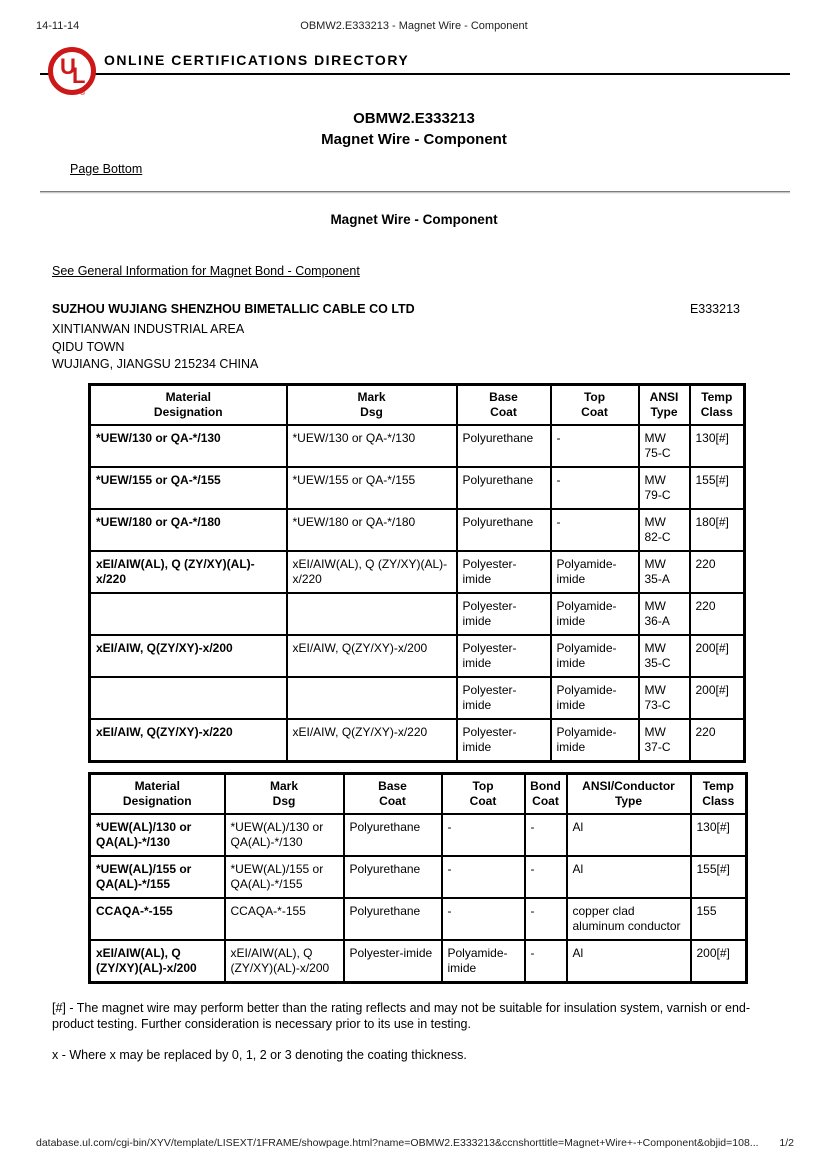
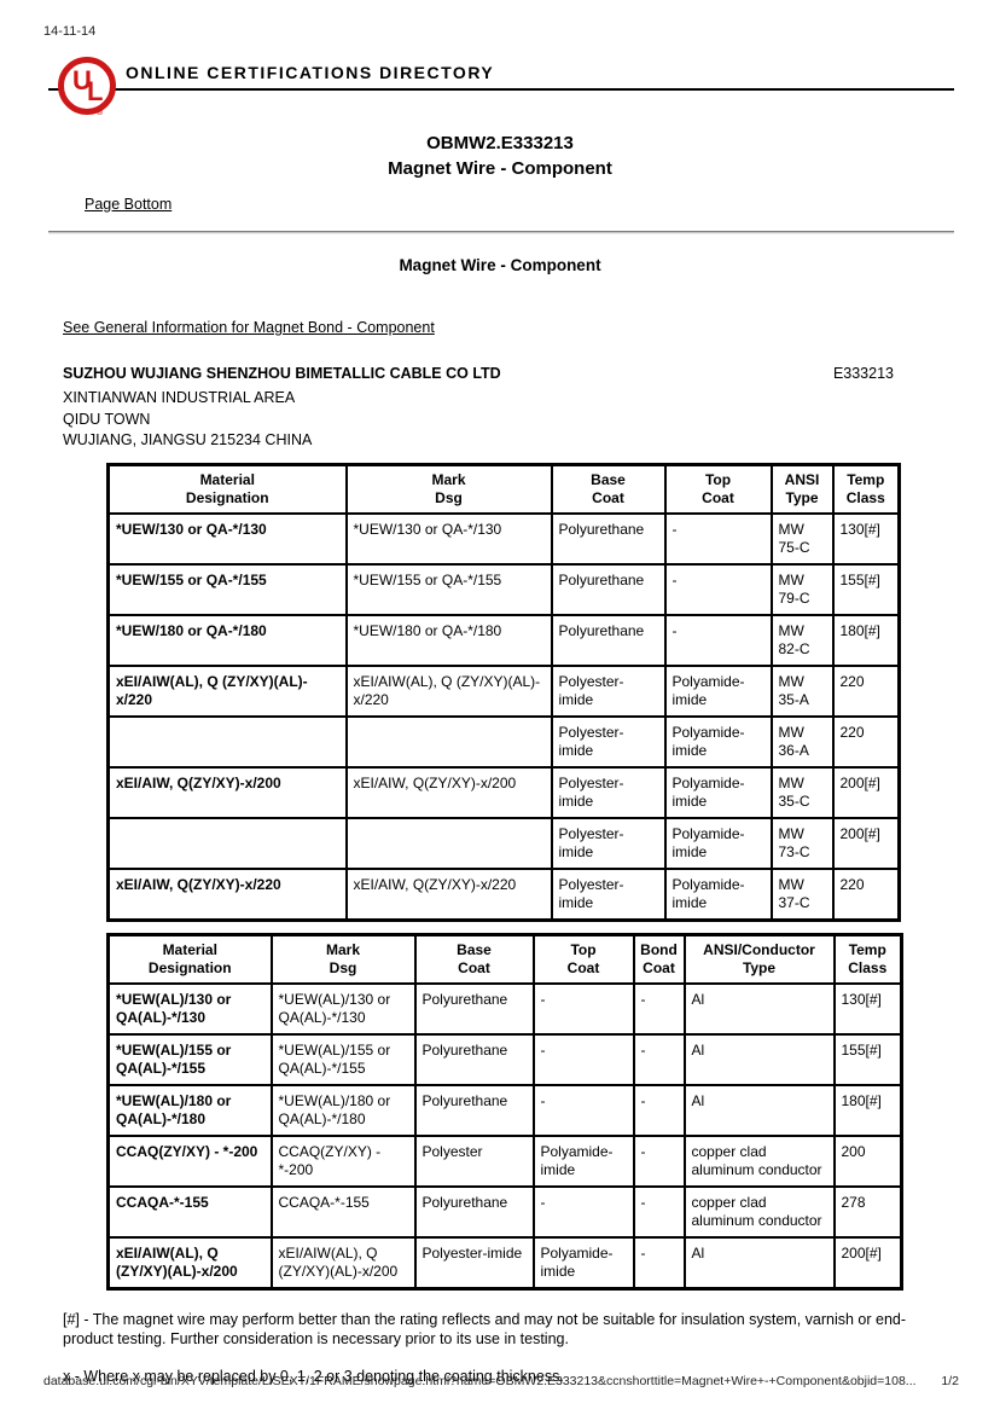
  14-11-14
- OBMW2.E333213 - Magnet Wire - Component
  U
  L
  ONLINE CERTIFICATIONS DIRECTORY
  OBMW2.E333213
  Magnet Wire - Component
  Page Bottom
  Magnet Wire - Component
  See General Information for Magnet Bond - Component
  SUZHOU WUJIANG SHENZHOU BIMETALLIC CABLE CO LTD
  E333213
  XINTIANWAN INDUSTRIAL AREA
  QIDU TOWN
  WUJIANG, JIANGSU 215234 CHINA
  Material Designation	Mark Dsg	Base Coat	Top Coat	ANSI Type	Temp Class
  *UEW/130 or QA-*/130	*UEW/130 or QA-*/130	Polyurethane	-	MW 75-C	130[#]
  *UEW/155 or QA-*/155	*UEW/155 or QA-*/155	Polyurethane	-	MW 79-C	155[#]
  *UEW/180 or QA-*/180	*UEW/180 or QA-*/180	Polyurethane	-	MW 82-C	180[#]
  xEI/AIW(AL), Q (ZY/XY)(AL)-x/220	xEI/AIW(AL), Q (ZY/XY)(AL)-x/220	Polyester-imide	Polyamide-imide	MW 35-A	220
  		Polyester-imide	Polyamide-imide	MW 36-A	220
  xEI/AIW, Q(ZY/XY)-x/200	xEI/AIW, Q(ZY/XY)-x/200	Polyester-imide	Polyamide-imide	MW 35-C	200[#]
  		Polyester-imide	Polyamide-imide	MW 73-C	200[#]
  xEI/AIW, Q(ZY/XY)-x/220	xEI/AIW, Q(ZY/XY)-x/220	Polyester-imide	Polyamide-imide	MW 37-C	220
  Material Designation	Mark Dsg	Base Coat	Top Coat	Bond Coat	ANSI/Conductor Type	Temp Class
  *UEW(AL)/130 or QA(AL)-*/130	*UEW(AL)/130 or QA(AL)-*/130	Polyurethane	-	-	Al	130[#]
  *UEW(AL)/155 or QA(AL)-*/155	*UEW(AL)/155 or QA(AL)-*/155	Polyurethane	-	-	Al	155[#]
+ *UEW(AL)/180 or QA(AL)-*/180	*UEW(AL)/180 or QA(AL)-*/180	Polyurethane	-	-	Al	180[#]
+ CCAQ(ZY/XY) - *-200	CCAQ(ZY/XY) - *-200	Polyester	Polyamide-imide	-	copper clad aluminum conductor	200
- CCAQA-*-155	CCAQA-*-155	Polyurethane	-	-	copper clad aluminum conductor	155
+ CCAQA-*-155	CCAQA-*-155	Polyurethane	-	-	copper clad aluminum conductor	278
  xEI/AIW(AL), Q (ZY/XY)(AL)-x/200	xEI/AIW(AL), Q (ZY/XY)(AL)-x/200	Polyester-imide	Polyamide-imide	-	Al	200[#]
  [#] - The magnet wire may perform better than the rating reflects and may not be suitable for insulation system, varnish or end-product testing. Further consideration is necessary prior to its use in testing.
  x - Where x may be replaced by 0, 1, 2 or 3 denoting the coating thickness.
  database.ul.com/cgi-bin/XYV/template/LISEXT/1FRAME/showpage.html?name=OBMW2.E333213&ccnshorttitle=Magnet+Wire+-+Component&objid=108...
  1/2
